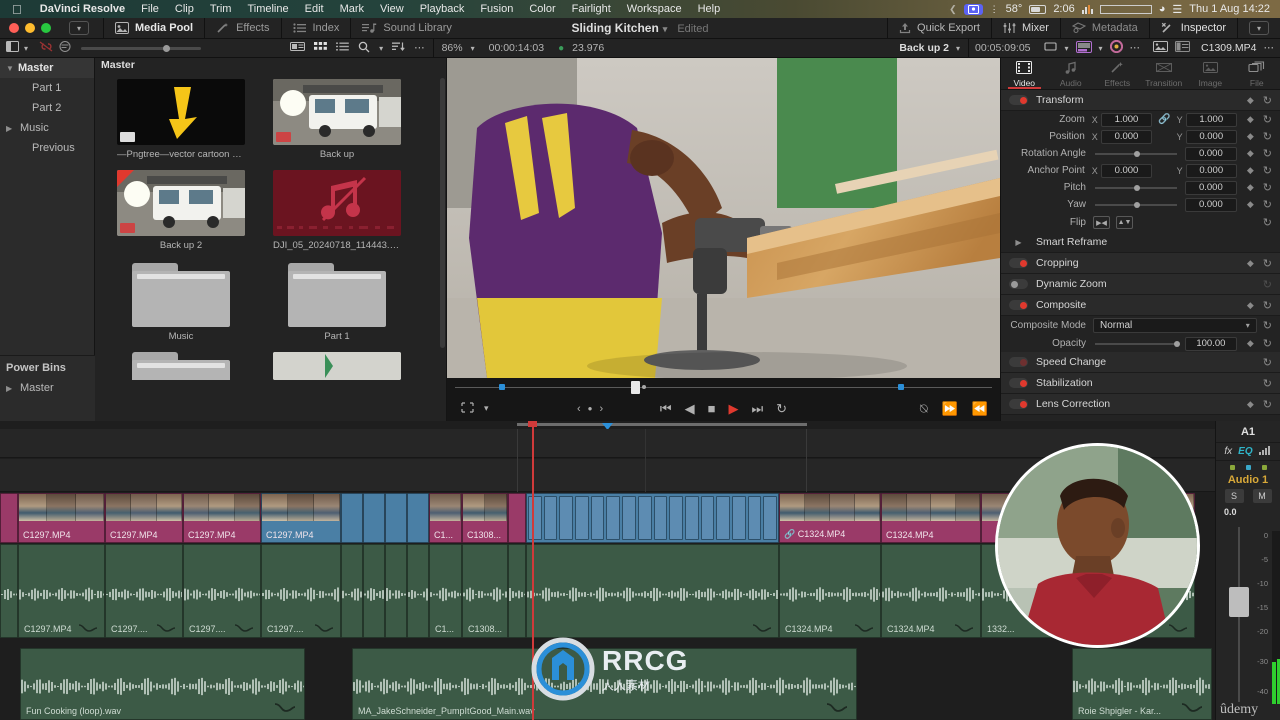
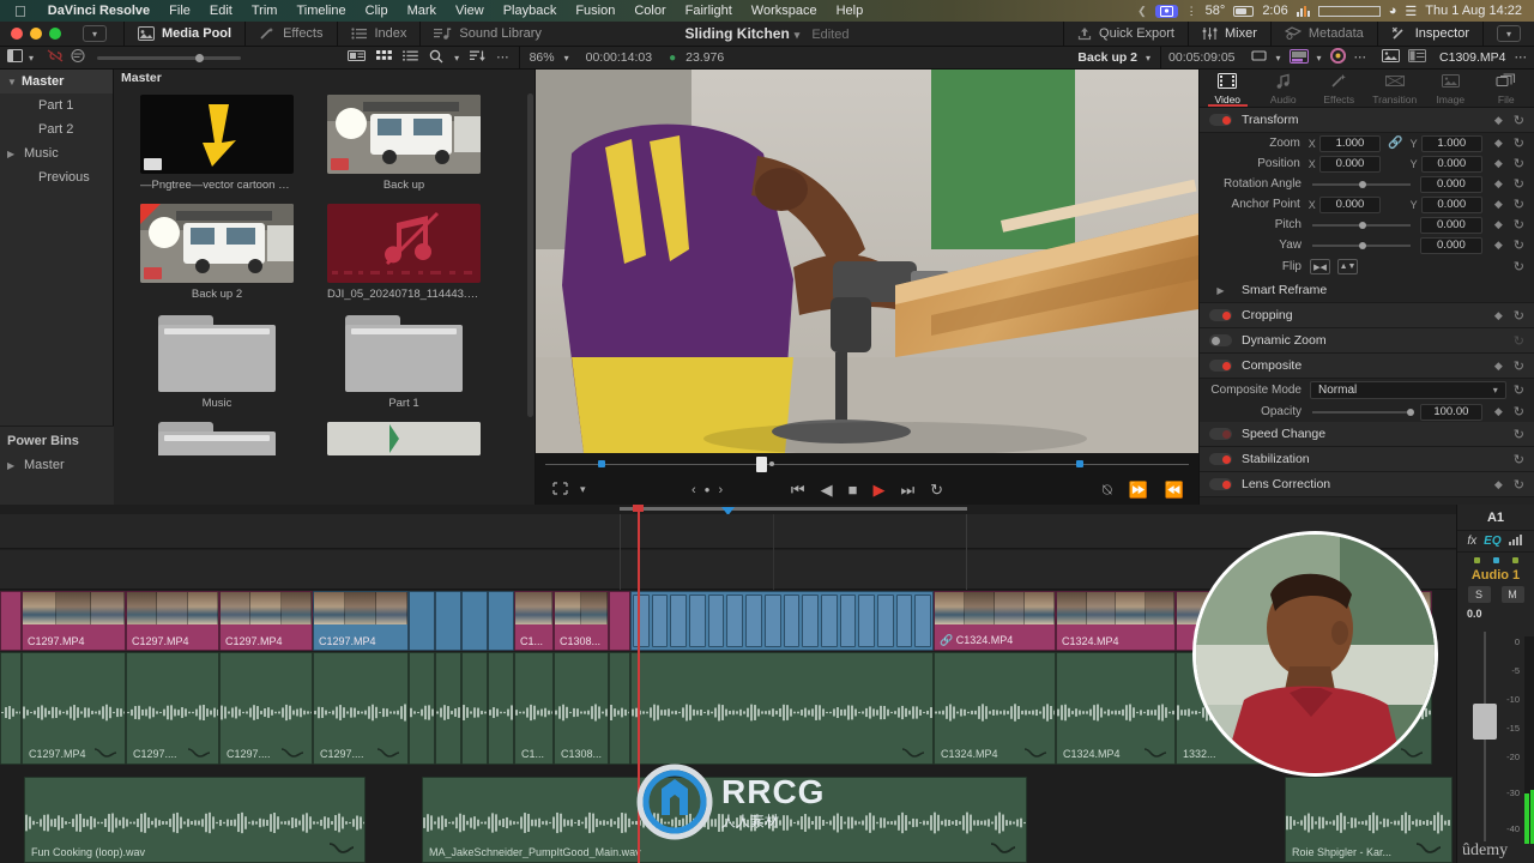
  
  DaVinci Resolve
  File
- Clip
+ Edit
  Trim
  Timeline
- Edit
+ Clip
  Mark
  View
  Playback
  Fusion
  Color
  Fairlight
  Workspace
  Help
  ❮
  ⋮
  58°
  2:06
  ◕
  ☰
  Thu 1 Aug 14:22
  ▾
  Media Pool
  Effects
  Index
  Sound Library
  Sliding Kitchen ▾ Edited
  Quick Export
  Mixer
  Metadata
  Inspector
  ▾
  ▾
  ▾
  ⋯
  86%
  ▾
  00:00:14:03
  ●
  23.976
  Back up 2
  ▾
  00:05:09:05
  ▾
  ▾
  ⋯
  C1309.MP4
  ⋯
  ▼
  Master
  Part 1
  Part 2
  ▶
  Music
  Previous
  Power Bins
  ▶
  Master
  Master
  —Pngtree—vector cartoon ele
  Back up
  Back up 2
  DJI_05_20240718_114443.W
  Music
  Part 1
  ▾
  ‹
  ●
  ›
  ⏮
  ◀
  ■
  ▶
  ⏭
  ↻
  ⍉
  ⏩
  ⏪
  Video
  Audio
  Effects
  Transition
  Image
  File
  Transform
  ◆
  ↻
  Zoom
  X
  1.000
  🔗
  Y
  1.000
  ◆
  ↻
  Position
  X
  0.000
  Y
  0.000
  ◆
  ↻
  Rotation Angle
  0.000
  ◆
  ↻
  Anchor Point
  X
  0.000
  Y
  0.000
  ◆
  ↻
  Pitch
  0.000
  ◆
  ↻
  Yaw
  0.000
  ◆
  ↻
  Flip
  ↻
  ▶
  Smart Reframe
  Cropping
  ◆
  ↻
  Dynamic Zoom
  ↻
  Composite
  ◆
  ↻
  Composite Mode
  Normal
  ▾
  ↻
  Opacity
  100.00
  ◆
  ↻
  Speed Change
  ↻
  Stabilization
  ↻
  Lens Correction
  ◆
  ↻
  C1297.MP4
  C1297.MP4
  C1297.MP4
  C1297.MP4
  C1...
  C1308...
  🔗 C1324.MP4
  C1324.MP4
  C1297.MP4
  C1297....
  C1297....
  C1297....
  C1...
  C1308...
  C1324.MP4
  C1324.MP4
  1332...
  Fun Cooking (loop).wav
  MA_JakeSchneider_PumpItGood_Main.wa
  Roie Shpigler - Kar...
  A1
  fx
  EQ
  Audio 1
  S
  M
  0.0
  0
  -5
  -10
  -15
  -20
  -30
  -40
  ûdemy
  RRCG
  人人素材
